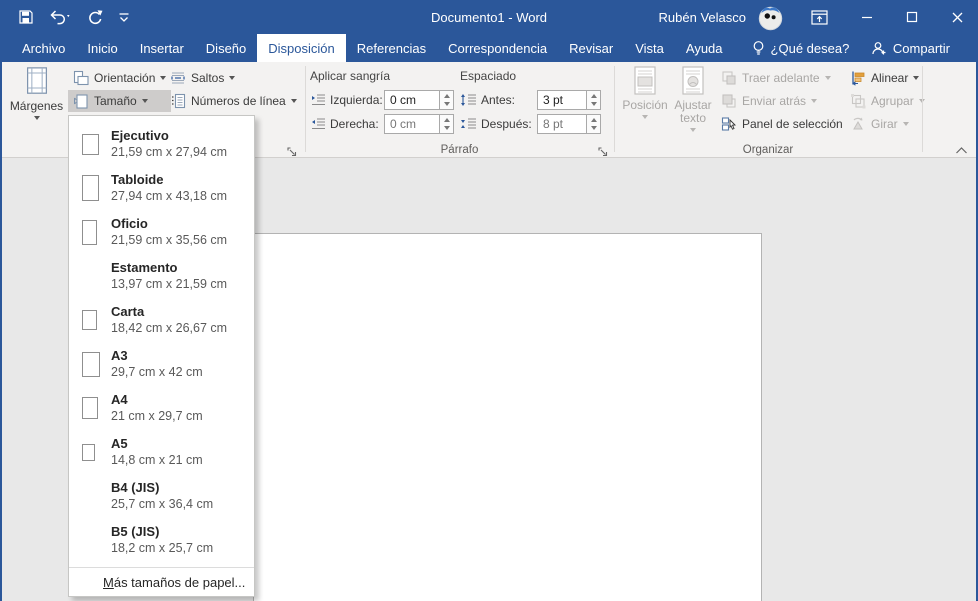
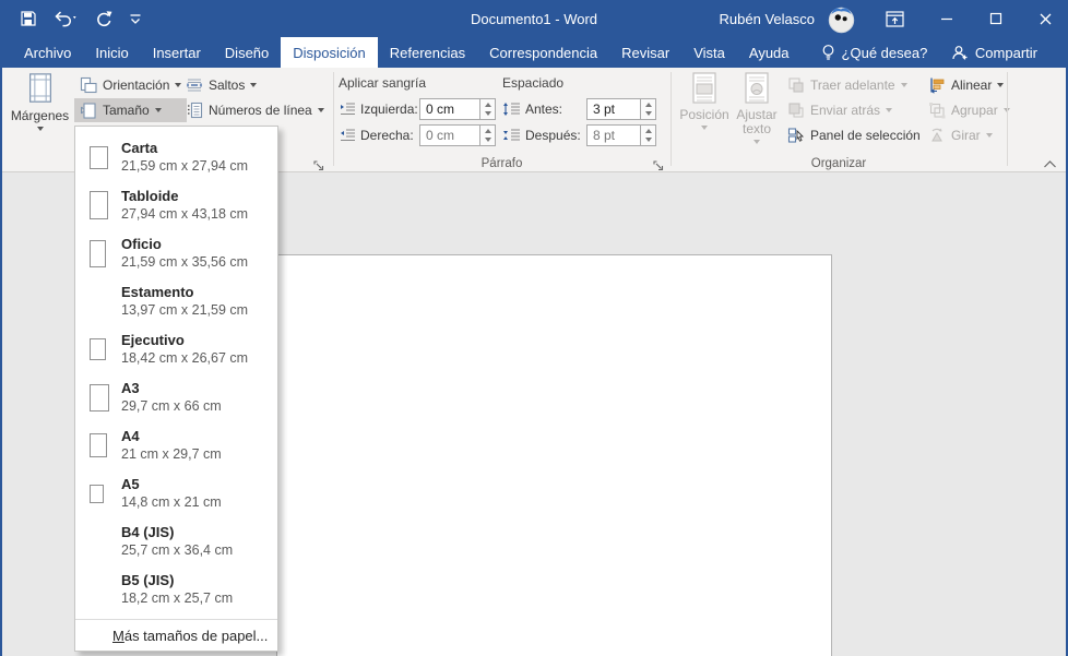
  Documento1 - Word
  Rubén Velasco
  Archivo
  Inicio
  Insertar
  Diseño
  Disposición
  Referencias
  Correspondencia
  Revisar
  Vista
  Ayuda
  ¿Qué desea?
  Compartir
  Márgenes
  Orientación
  Tamaño
  Saltos
  Números de línea
  Aplicar sangría
  Izquierda:
  0 cm
  Derecha:
  0 cm
  Espaciado
  Antes:
  3 pt
  Después:
  8 pt
  Párrafo
  Posición
  Ajustar texto
  Traer adelante
  Enviar atrás
  Panel de selección
  Alinear
  Agrupar
  Girar
  Organizar
- Ejecutivo
+ Carta
  21,59 cm x 27,94 cm
  Tabloide
  27,94 cm x 43,18 cm
  Oficio
  21,59 cm x 35,56 cm
  Estamento
  13,97 cm x 21,59 cm
- Carta
+ Ejecutivo
  18,42 cm x 26,67 cm
  A3
- 29,7 cm x 42 cm
+ 29,7 cm x 66 cm
  A4
  21 cm x 29,7 cm
  A5
  14,8 cm x 21 cm
  B4 (JIS)
  25,7 cm x 36,4 cm
  B5 (JIS)
  18,2 cm x 25,7 cm
  M
  ás tamaños de papel...
